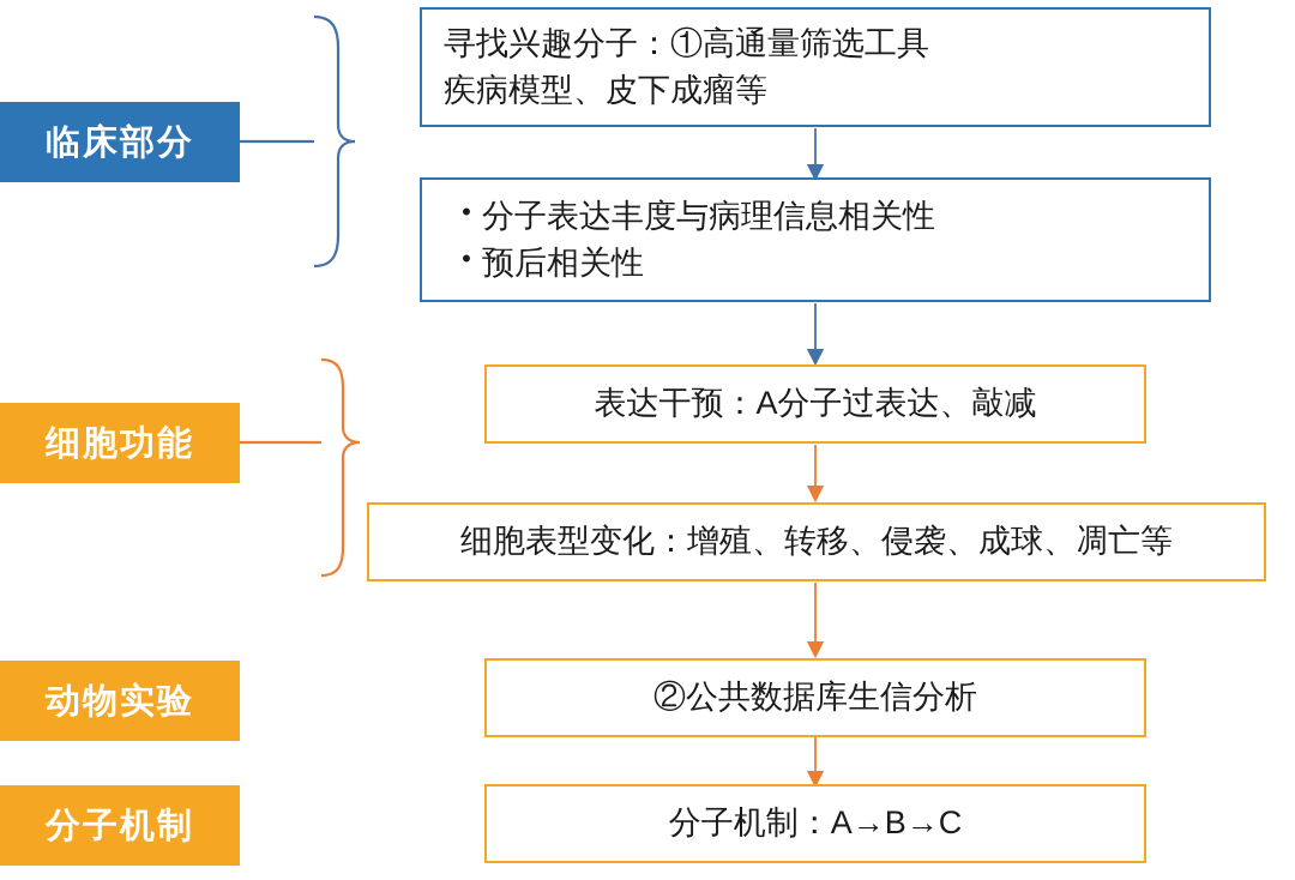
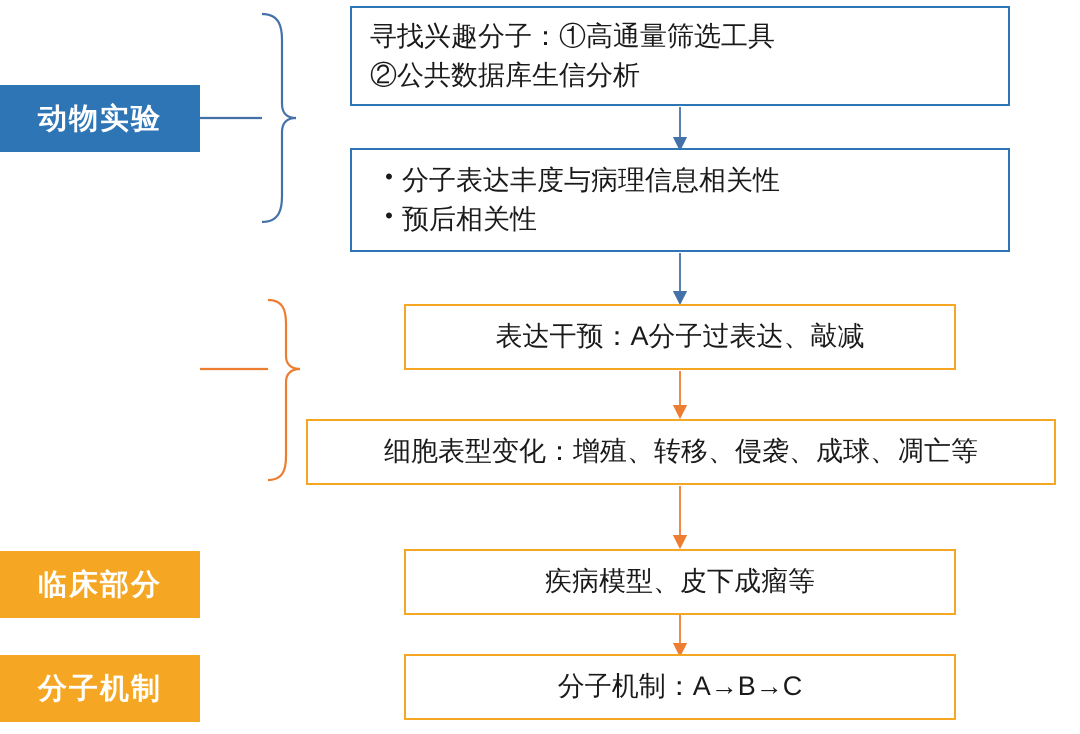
- 临床部分
+ 动物实验
- 细胞功能
- 动物实验
+ 临床部分
  分子机制
  寻找兴趣分子：①高通量筛选工具
- 疾病模型、皮下成瘤等
+ ②公共数据库生信分析
  •
  分子表达丰度与病理信息相关性
  •
  预后相关性
  表达干预：A分子过表达、敲减
  细胞表型变化：增殖、转移、侵袭、成球、凋亡等
- ②公共数据库生信分析
+ 疾病模型、皮下成瘤等
  分子机制：A→B→C
